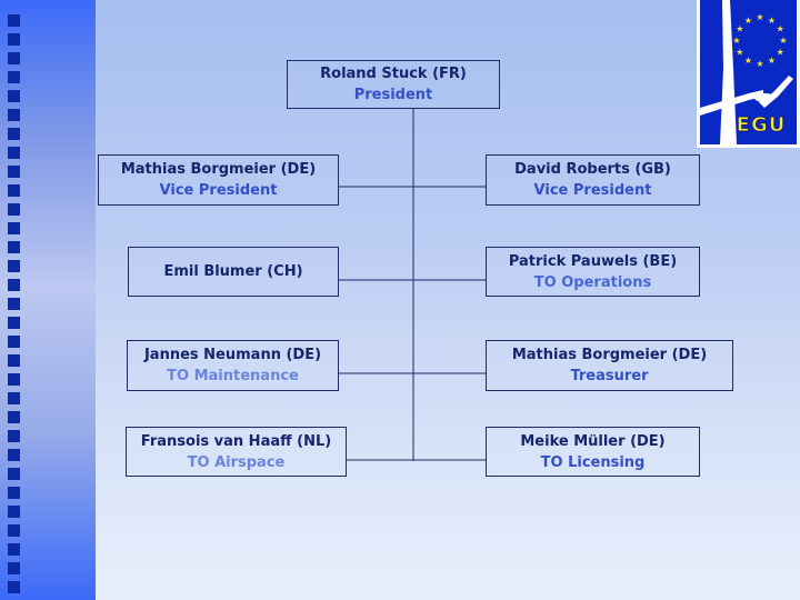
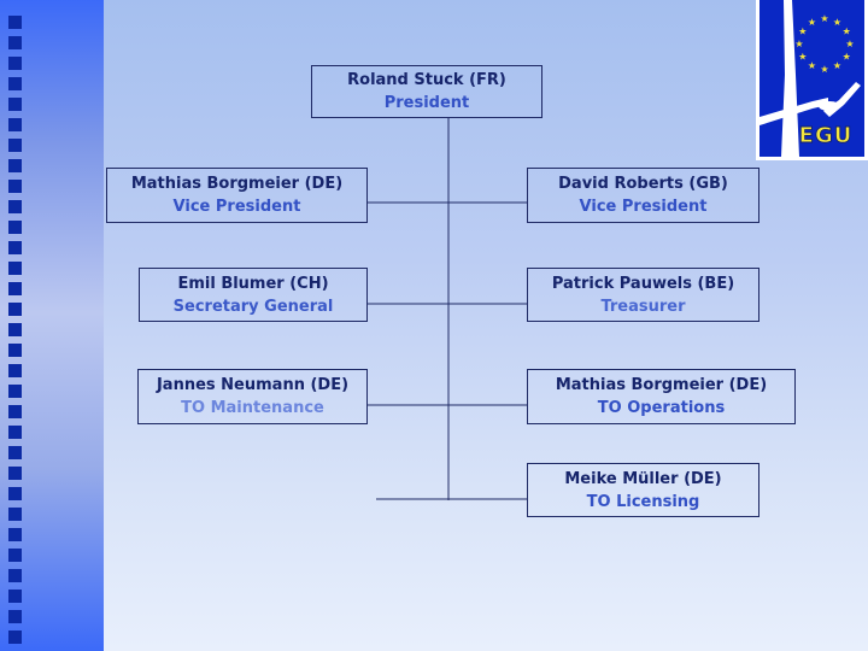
  Roland Stuck (FR)
  President
  Mathias Borgmeier (DE)
  Vice President
  David Roberts (GB)
  Vice President
  Emil Blumer (CH)
+ Secretary General
  Patrick Pauwels (BE)
- TO Operations
+ Treasurer
  Jannes Neumann (DE)
  TO Maintenance
  Mathias Borgmeier (DE)
- Treasurer
+ TO Operations
- Fransois van Haaff (NL)
- TO Airspace
  Meike Müller (DE)
  TO Licensing
  ★
  ★
  ★
  ★
  ★
  ★
  ★
  ★
  ★
  ★
  ★
  ★
  EGU
